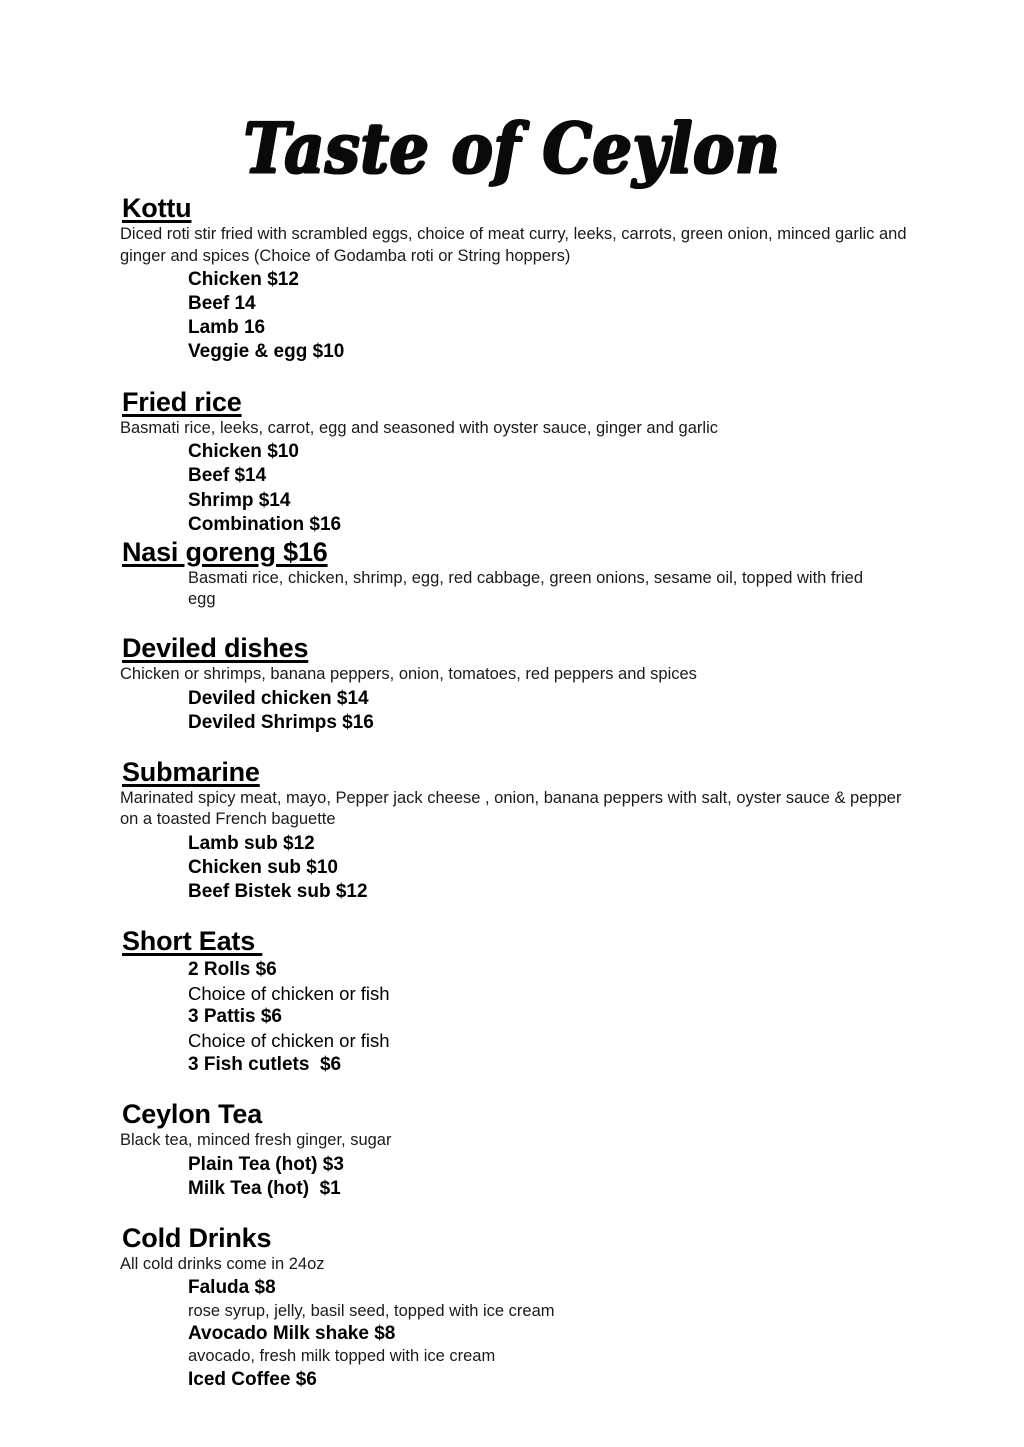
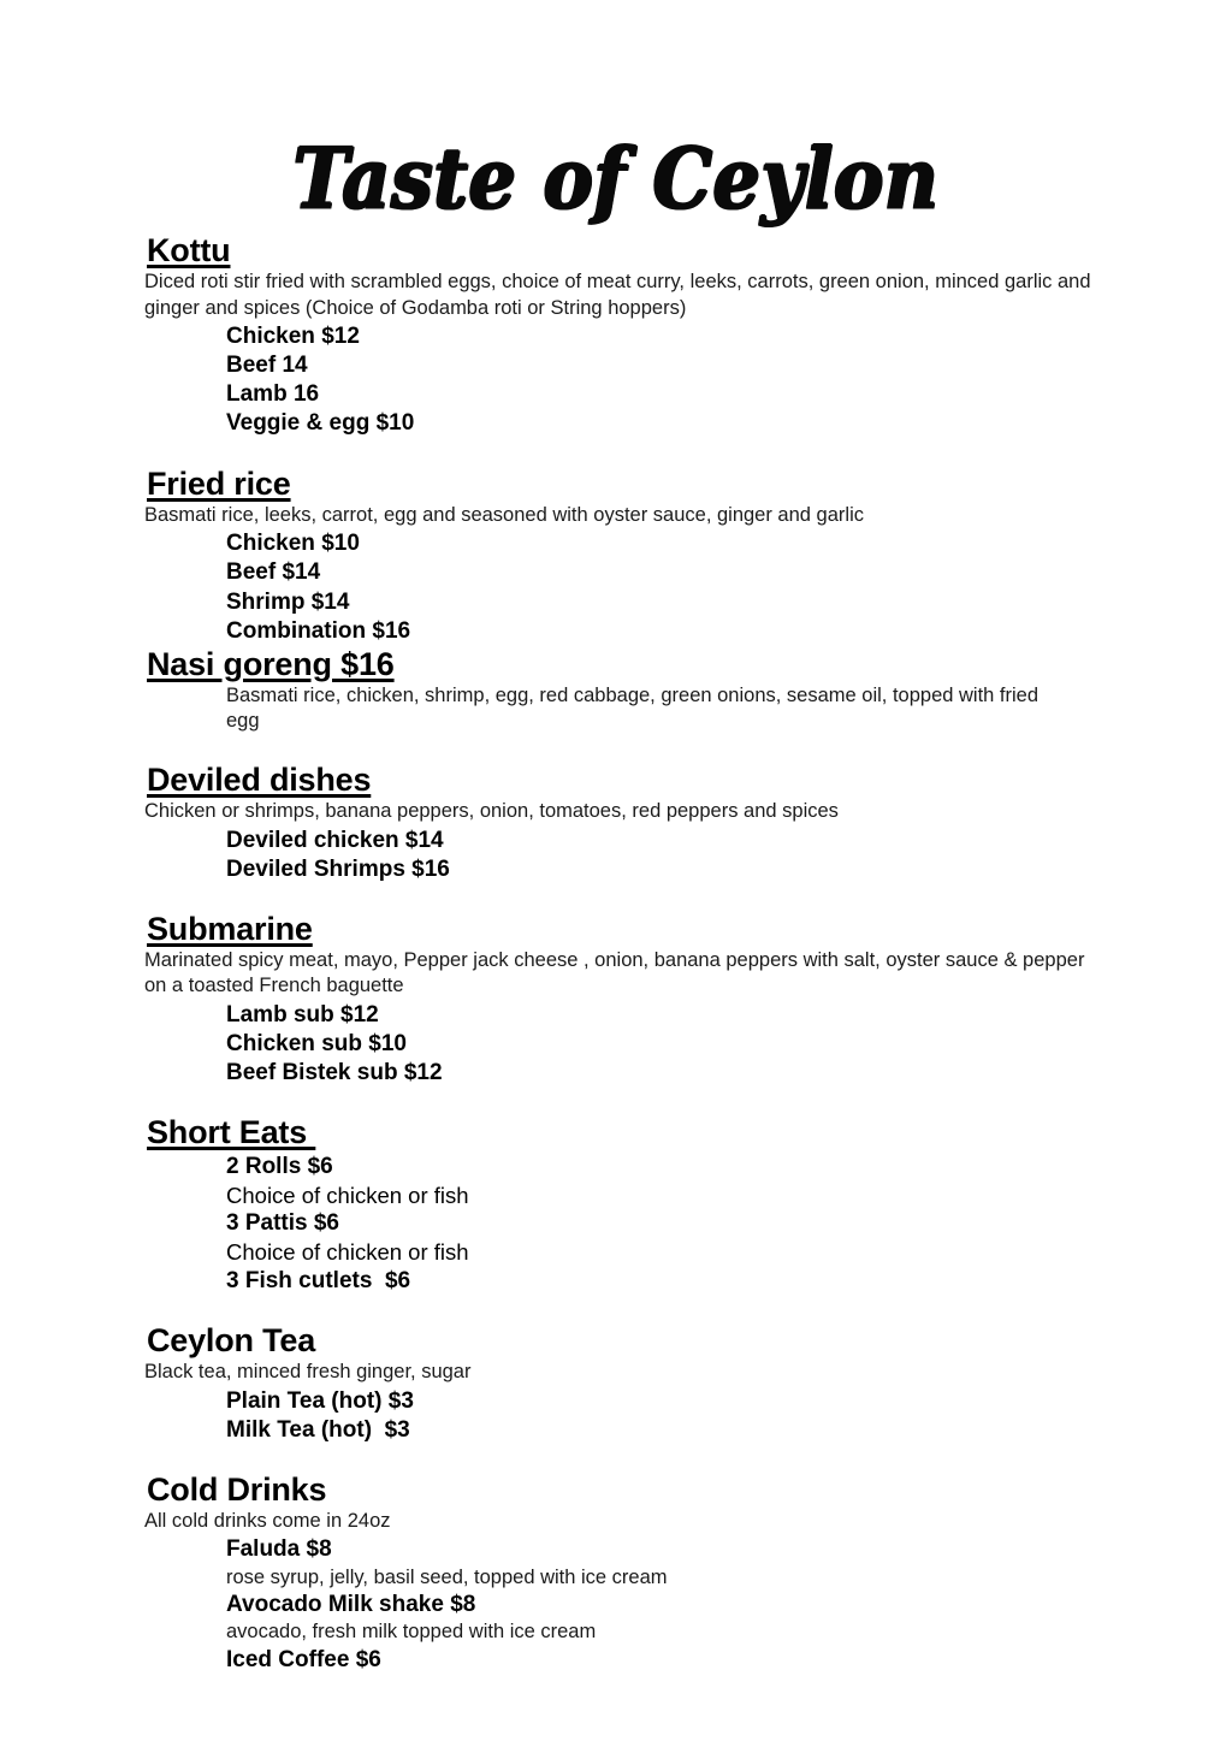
  Taste of Ceylon
  Kottu
  Diced roti stir fried with scrambled eggs, choice of meat curry, leeks, carrots, green onion, minced garlic and ginger and spices (Choice of Godamba roti or String hoppers)
  Chicken $12
  Beef 14
  Lamb 16
  Veggie & egg $10
  Fried rice
  Basmati rice, leeks, carrot, egg and seasoned with oyster sauce, ginger and garlic
  Chicken $10
  Beef $14
  Shrimp $14
  Combination $16
  Nasi goreng $16
  Basmati rice, chicken, shrimp, egg, red cabbage, green onions, sesame oil, topped with fried egg
  Deviled dishes
  Chicken or shrimps, banana peppers, onion, tomatoes, red peppers and spices
  Deviled chicken $14
  Deviled Shrimps $16
  Submarine
  Marinated spicy meat, mayo, Pepper jack cheese , onion, banana peppers with salt, oyster sauce & pepper on a toasted French baguette
  Lamb sub $12
  Chicken sub $10
  Beef Bistek sub $12
  Short Eats
  2 Rolls $6
  Choice of chicken or fish
  3 Pattis $6
  Choice of chicken or fish
  3 Fish cutlets $6
  Ceylon Tea
  Black tea, minced fresh ginger, sugar
  Plain Tea (hot) $3
- Milk Tea (hot) $1
+ Milk Tea (hot) $3
  Cold Drinks
  All cold drinks come in 24oz
  Faluda $8
  rose syrup, jelly, basil seed, topped with ice cream
  Avocado Milk shake $8
  avocado, fresh milk topped with ice cream
  Iced Coffee $6
